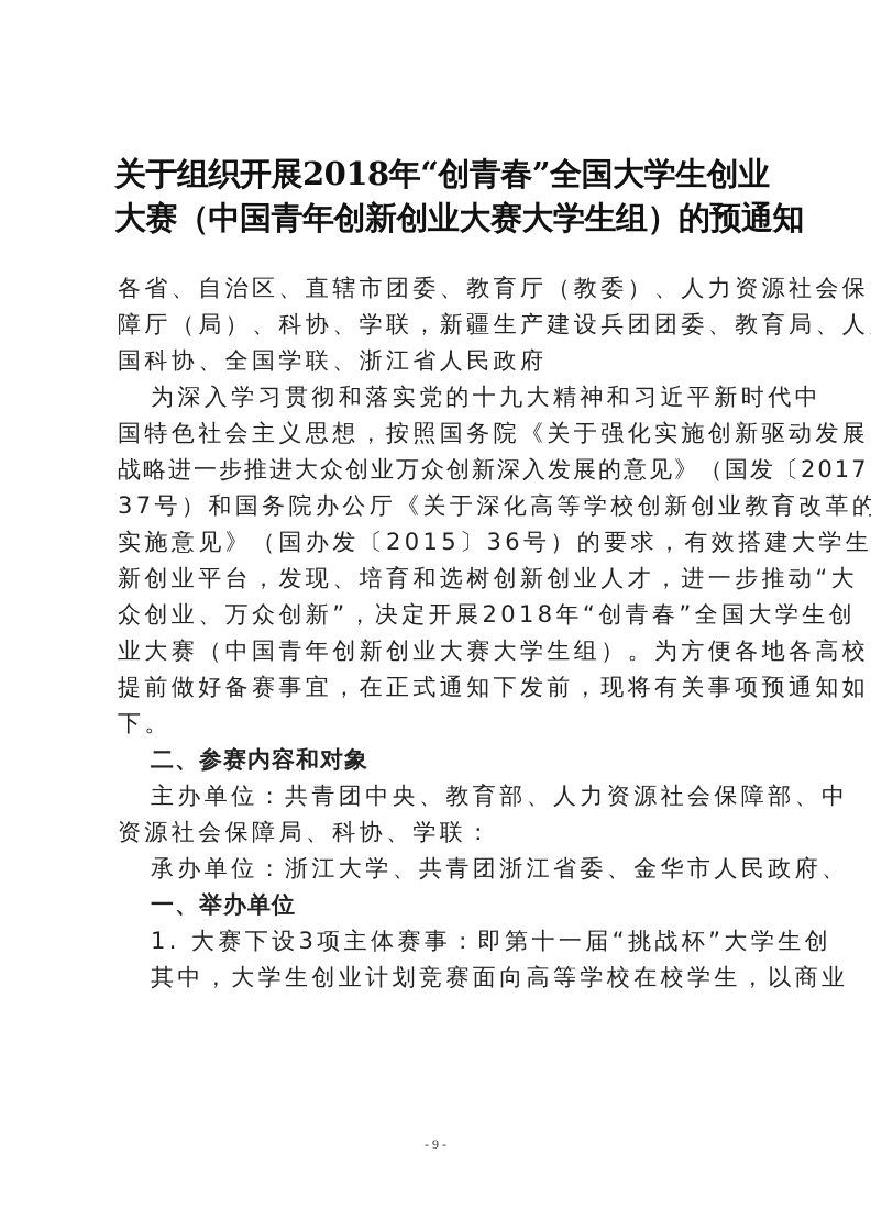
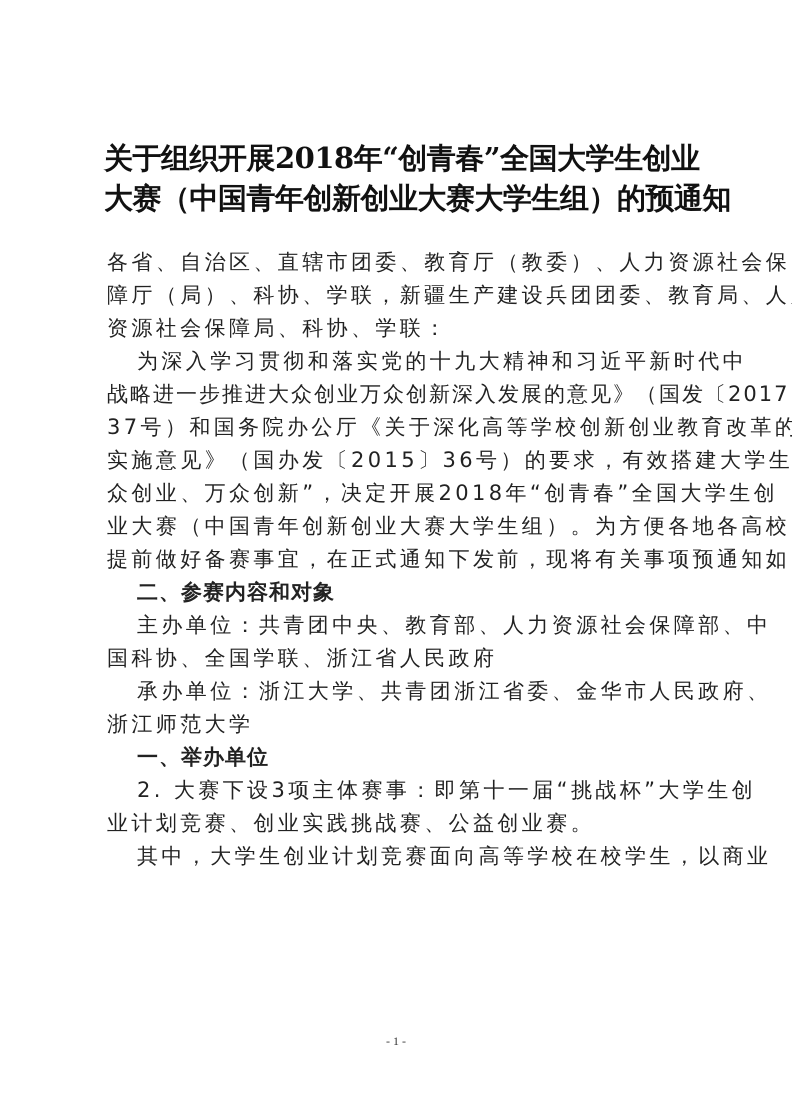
  关于组织开展2018年“创青春”全国大学生创业
  大赛（中国青年创新创业大赛大学生组）的预通知
  各省、自治区、直辖市团委、教育厅（教委）、人力资源社会保
  障厅（局）、科协、学联，新疆生产建设兵团团委、教育局、人
- 国科协、全国学联、浙江省人民政府
+ 资源社会保障局、科协、学联：
  为深入学习贯彻和落实党的十九大精神和习近平新时代中
- 国特色社会主义思想，按照国务院《关于强化实施创新驱动发展
  战略进一步推进大众创业万众创新深入发展的意见》（国发〔2017
  37号）和国务院办公厅《关于深化高等学校创新创业教育改革的
  实施意见》（国办发〔2015〕36号）的要求，有效搭建大学生
- 新创业平台，发现、培育和选树创新创业人才，进一步推动“大
  众创业、万众创新”，决定开展2018年“创青春”全国大学生创
  业大赛（中国青年创新创业大赛大学生组）。为方便各地各高校
  提前做好备赛事宜，在正式通知下发前，现将有关事项预通知如
- 下。
  二、参赛内容和对象
  主办单位：共青团中央、教育部、人力资源社会保障部、中
- 资源社会保障局、科协、学联：
+ 国科协、全国学联、浙江省人民政府
  承办单位：浙江大学、共青团浙江省委、金华市人民政府、
+ 浙江师范大学
  一、举办单位
- 1. 大赛下设3项主体赛事：即第十一届“挑战杯”大学生创
+ 2. 大赛下设3项主体赛事：即第十一届“挑战杯”大学生创
+ 业计划竞赛、创业实践挑战赛、公益创业赛。
  其中，大学生创业计划竞赛面向高等学校在校学生，以商业
- - 9 -
+ - 1 -
